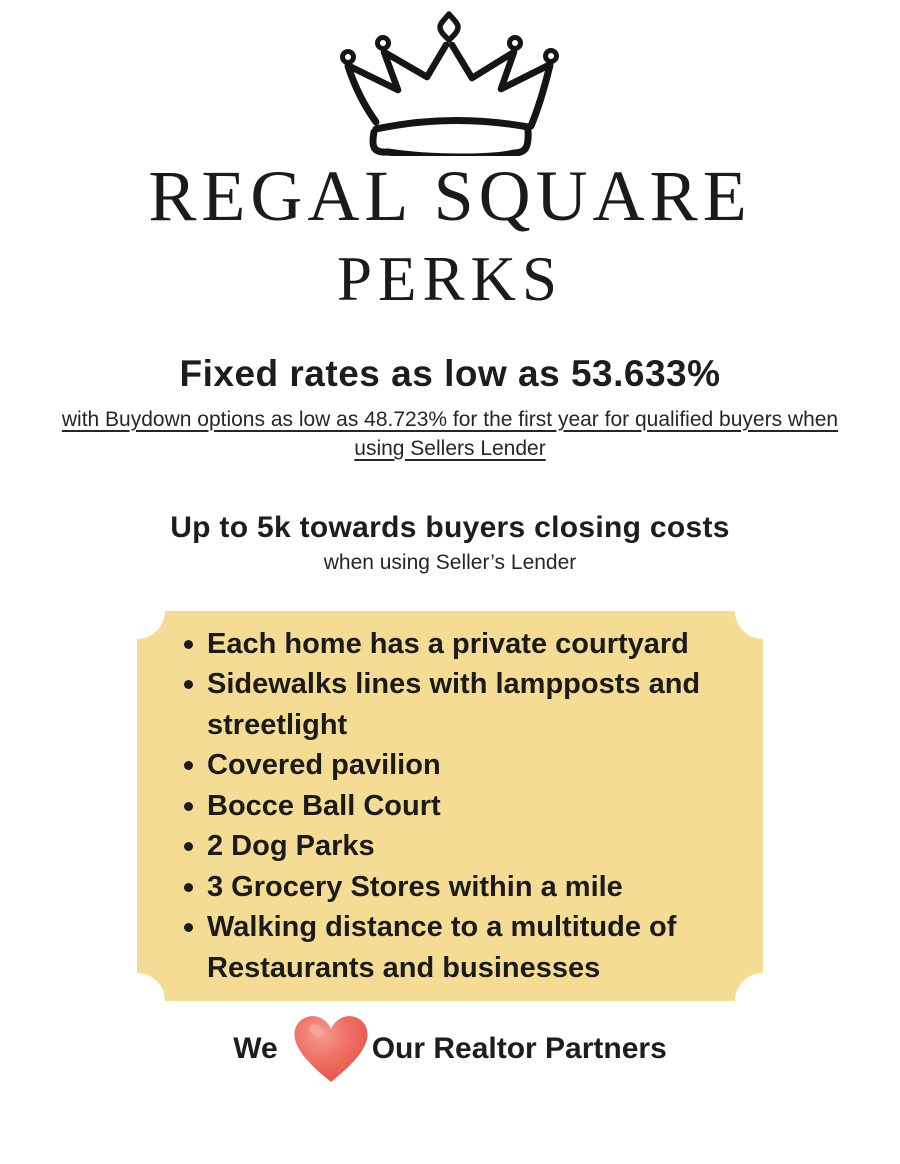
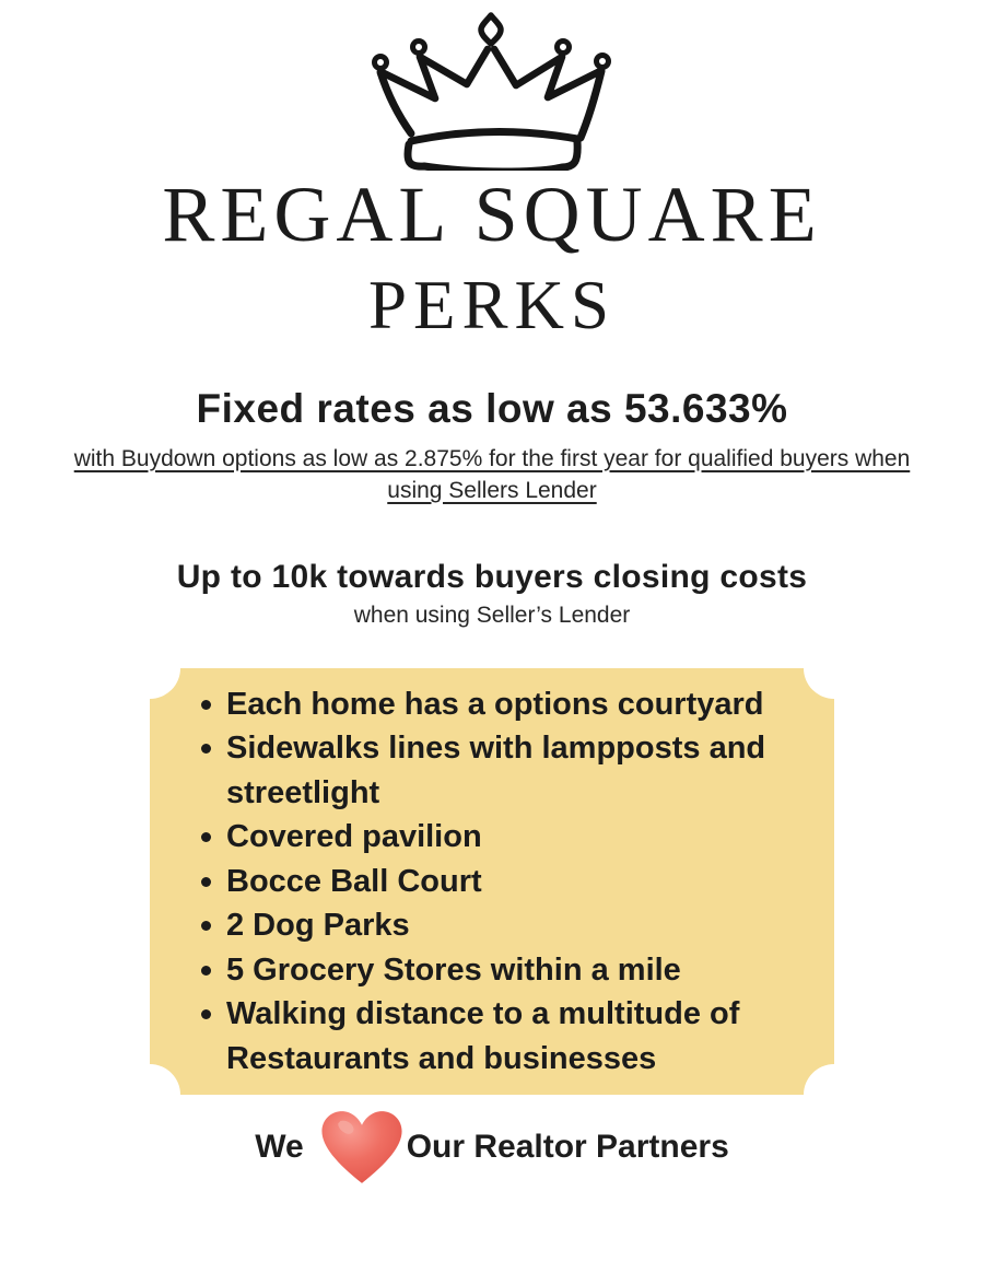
  REGAL SQUARE
  PERKS
  Fixed rates as low as 53.633%
- with Buydown options as low as 48.723% for the first year for qualified buyers when using Sellers Lender
+ with Buydown options as low as 2.875% for the first year for qualified buyers when using Sellers Lender
- Up to 5k towards buyers closing costs
+ Up to 10k towards buyers closing costs
  when using Seller’s Lender
- Each home has a private courtyard
+ Each home has a options courtyard
  Sidewalks lines with lampposts and
  streetlight
  Covered pavilion
  Bocce Ball Court
  2 Dog Parks
- 3 Grocery Stores within a mile
+ 5 Grocery Stores within a mile
  Walking distance to a multitude of
  Restaurants and businesses
  We
  Our Realtor Partners
